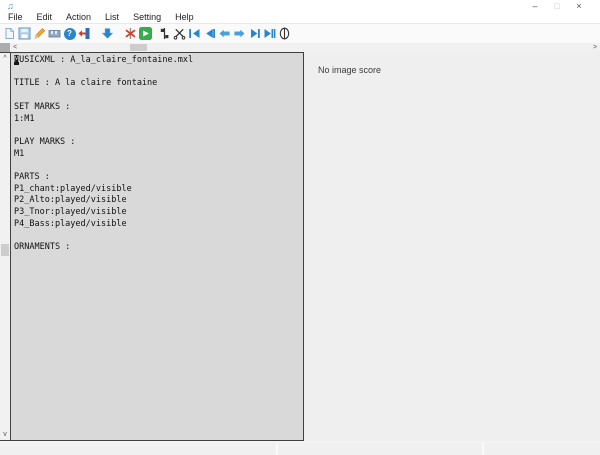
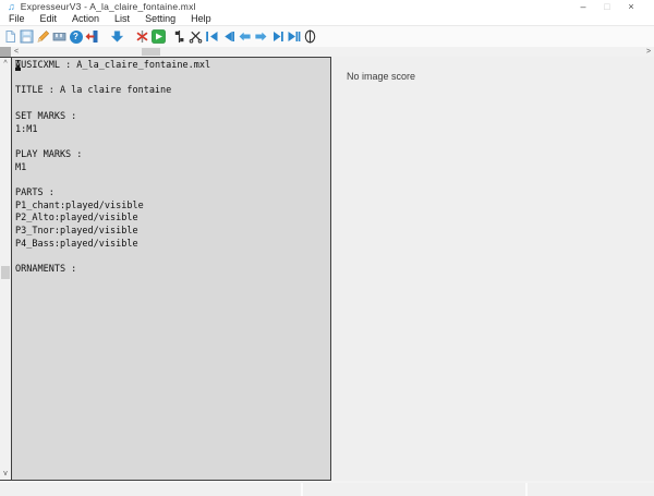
  ♫
+ ExpresseurV3 - A_la_claire_fontaine.mxl
  –
  □
  ×
  File
  Edit
  Action
  List
  Setting
  Help
  ?
  MUSICXML : A_la_claire_fontaine.mxl
  TITLE : A la claire fontaine
  SET MARKS :
  1:M1
  PLAY MARKS :
  M1
  PARTS :
  P1_chant:played/visible
  P2_Alto:played/visible
  P3_Tnor:played/visible
  P4_Bass:played/visible
  ORNAMENTS :
  No image score
